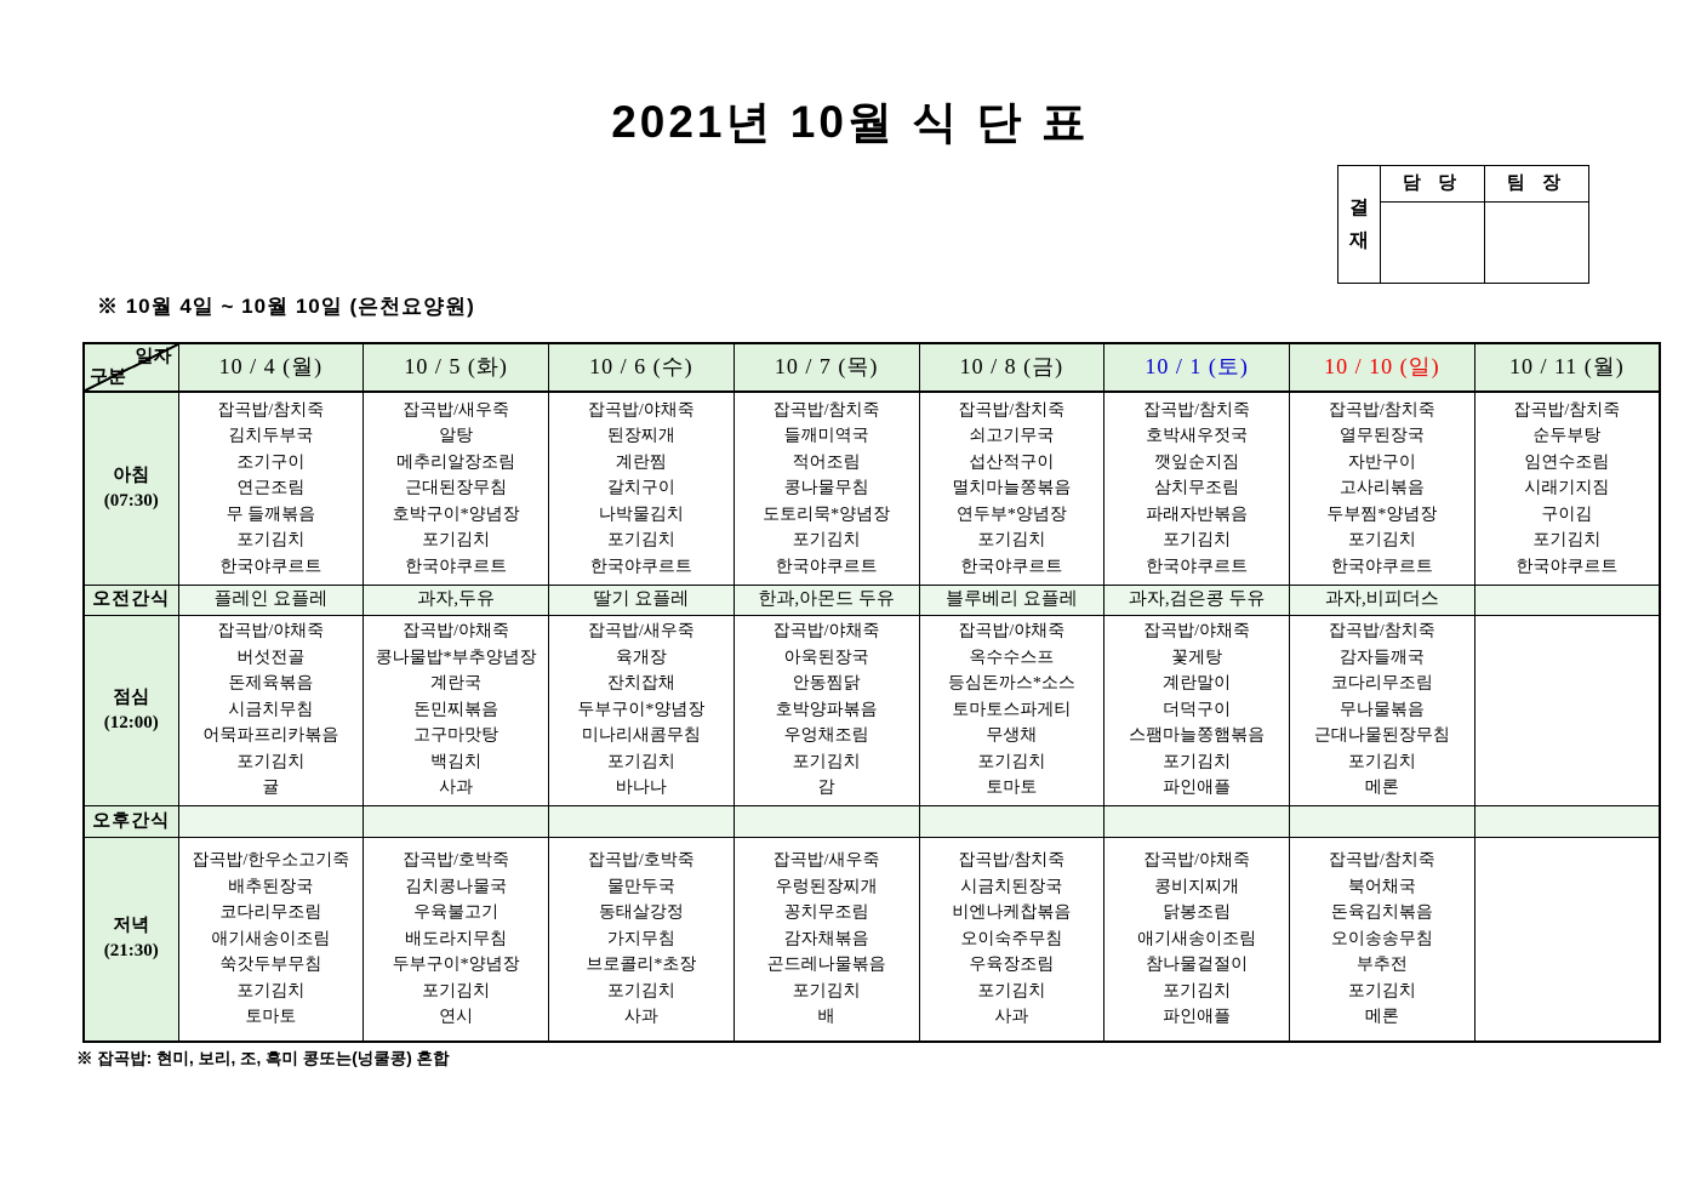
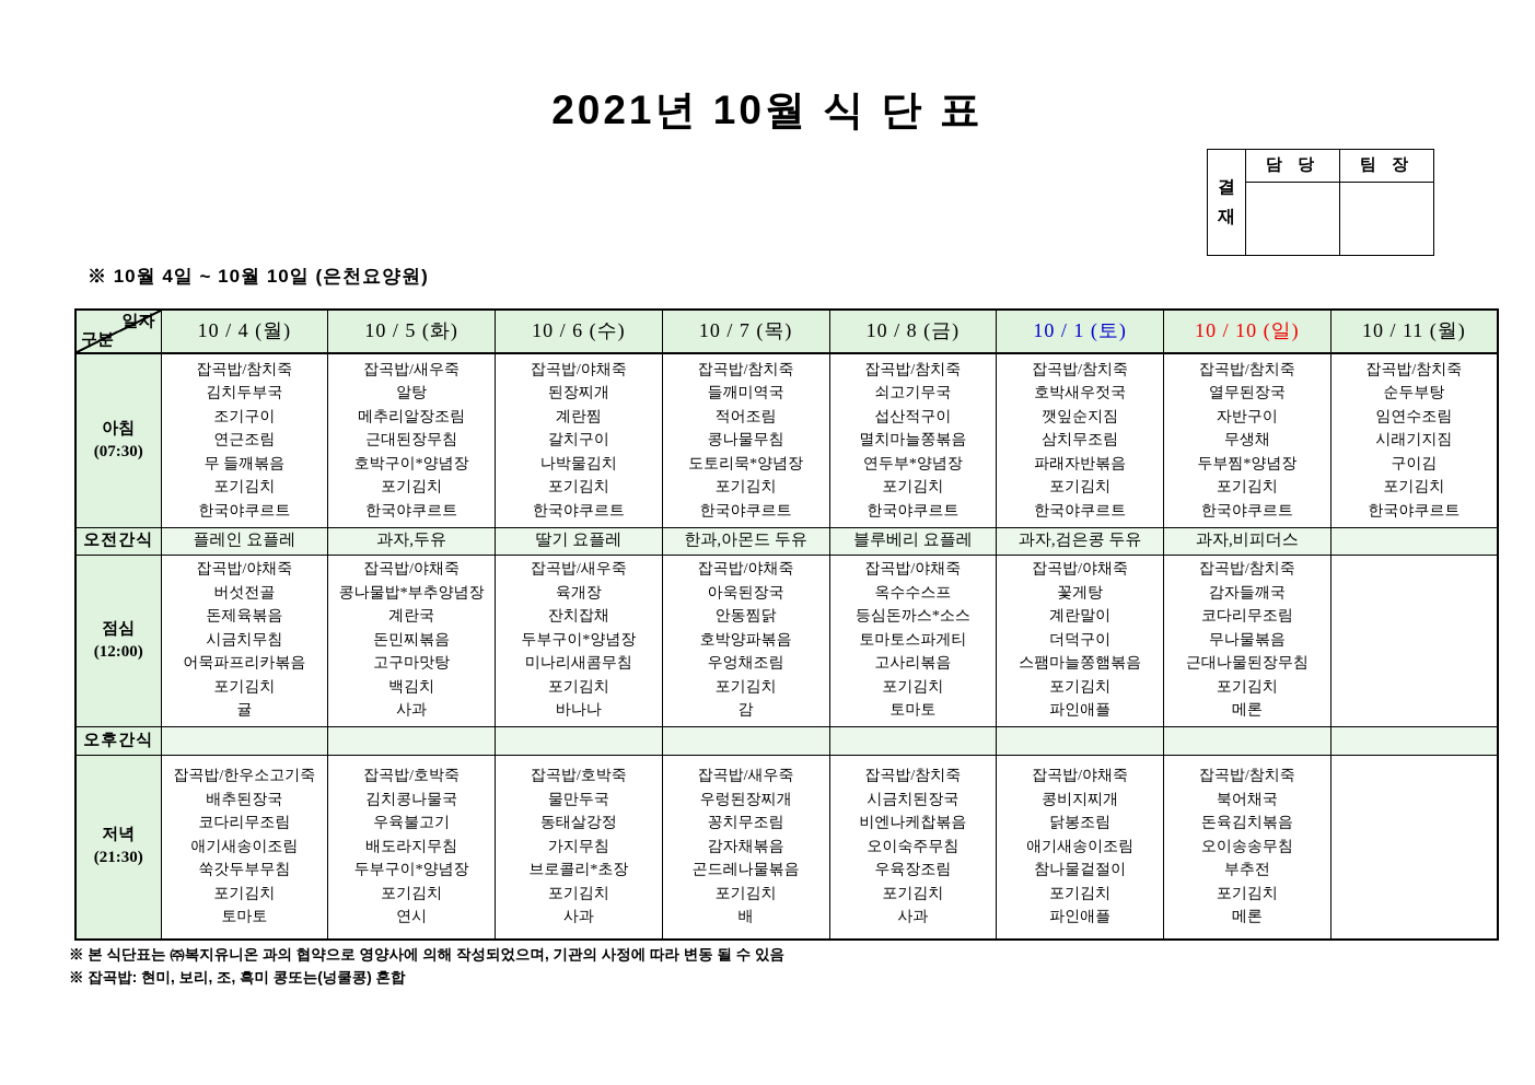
  2021년 10월 식 단 표
  결재	담 당	팀 장
  ※ 10월 4일 ~ 10월 10일 (은천요양원)
  일자 구분	10 / 4 (월)	10 / 5 (화)	10 / 6 (수)	10 / 7 (목)	10 / 8 (금)	10 / 1 (토)	10 / 10 (일)	10 / 11 (월)
- 아침(07:30)	잡곡밥/참치죽김치두부국조기구이연근조림무 들깨볶음포기김치한국야쿠르트	잡곡밥/새우죽알탕메추리알장조림근대된장무침호박구이*양념장포기김치한국야쿠르트	잡곡밥/야채죽된장찌개계란찜갈치구이나박물김치포기김치한국야쿠르트	잡곡밥/참치죽들깨미역국적어조림콩나물무침도토리묵*양념장포기김치한국야쿠르트	잡곡밥/참치죽쇠고기무국섭산적구이멸치마늘쫑볶음연두부*양념장포기김치한국야쿠르트	잡곡밥/참치죽호박새우젓국깻잎순지짐삼치무조림파래자반볶음포기김치한국야쿠르트	잡곡밥/참치죽열무된장국자반구이고사리볶음두부찜*양념장포기김치한국야쿠르트	잡곡밥/참치죽순두부탕임연수조림시래기지짐구이김포기김치한국야쿠르트
+ 아침(07:30)	잡곡밥/참치죽김치두부국조기구이연근조림무 들깨볶음포기김치한국야쿠르트	잡곡밥/새우죽알탕메추리알장조림근대된장무침호박구이*양념장포기김치한국야쿠르트	잡곡밥/야채죽된장찌개계란찜갈치구이나박물김치포기김치한국야쿠르트	잡곡밥/참치죽들깨미역국적어조림콩나물무침도토리묵*양념장포기김치한국야쿠르트	잡곡밥/참치죽쇠고기무국섭산적구이멸치마늘쫑볶음연두부*양념장포기김치한국야쿠르트	잡곡밥/참치죽호박새우젓국깻잎순지짐삼치무조림파래자반볶음포기김치한국야쿠르트	잡곡밥/참치죽열무된장국자반구이무생채두부찜*양념장포기김치한국야쿠르트	잡곡밥/참치죽순두부탕임연수조림시래기지짐구이김포기김치한국야쿠르트
  오전간식	플레인 요플레	과자,두유	딸기 요플레	한과,아몬드 두유	블루베리 요플레	과자,검은콩 두유	과자,비피더스
- 점심(12:00)	잡곡밥/야채죽버섯전골돈제육볶음시금치무침어묵파프리카볶음포기김치귤	잡곡밥/야채죽콩나물밥*부추양념장계란국돈민찌볶음고구마맛탕백김치사과	잡곡밥/새우죽육개장잔치잡채두부구이*양념장미나리새콤무침포기김치바나나	잡곡밥/야채죽아욱된장국안동찜닭호박양파볶음우엉채조림포기김치감	잡곡밥/야채죽옥수수스프등심돈까스*소스토마토스파게티무생채포기김치토마토	잡곡밥/야채죽꽃게탕계란말이더덕구이스팸마늘쫑햄볶음포기김치파인애플	잡곡밥/참치죽감자들깨국코다리무조림무나물볶음근대나물된장무침포기김치메론
+ 점심(12:00)	잡곡밥/야채죽버섯전골돈제육볶음시금치무침어묵파프리카볶음포기김치귤	잡곡밥/야채죽콩나물밥*부추양념장계란국돈민찌볶음고구마맛탕백김치사과	잡곡밥/새우죽육개장잔치잡채두부구이*양념장미나리새콤무침포기김치바나나	잡곡밥/야채죽아욱된장국안동찜닭호박양파볶음우엉채조림포기김치감	잡곡밥/야채죽옥수수스프등심돈까스*소스토마토스파게티고사리볶음포기김치토마토	잡곡밥/야채죽꽃게탕계란말이더덕구이스팸마늘쫑햄볶음포기김치파인애플	잡곡밥/참치죽감자들깨국코다리무조림무나물볶음근대나물된장무침포기김치메론
  오후간식
  저녁(21:30)	잡곡밥/한우소고기죽배추된장국코다리무조림애기새송이조림쑥갓두부무침포기김치토마토	잡곡밥/호박죽김치콩나물국우육불고기배도라지무침두부구이*양념장포기김치연시	잡곡밥/호박죽물만두국동태살강정가지무침브로콜리*초장포기김치사과	잡곡밥/새우죽우렁된장찌개꽁치무조림감자채볶음곤드레나물볶음포기김치배	잡곡밥/참치죽시금치된장국비엔나케찹볶음오이숙주무침우육장조림포기김치사과	잡곡밥/야채죽콩비지찌개닭봉조림애기새송이조림참나물겉절이포기김치파인애플	잡곡밥/참치죽북어채국돈육김치볶음오이송송무침부추전포기김치메론
+ ※ 본 식단표는 ㈜복지유니온 과의 협약으로 영양사에 의해 작성되었으며, 기관의 사정에 따라 변동 될 수 있음
  ※ 잡곡밥: 현미, 보리, 조, 흑미 콩또는(넝쿨콩) 혼합
